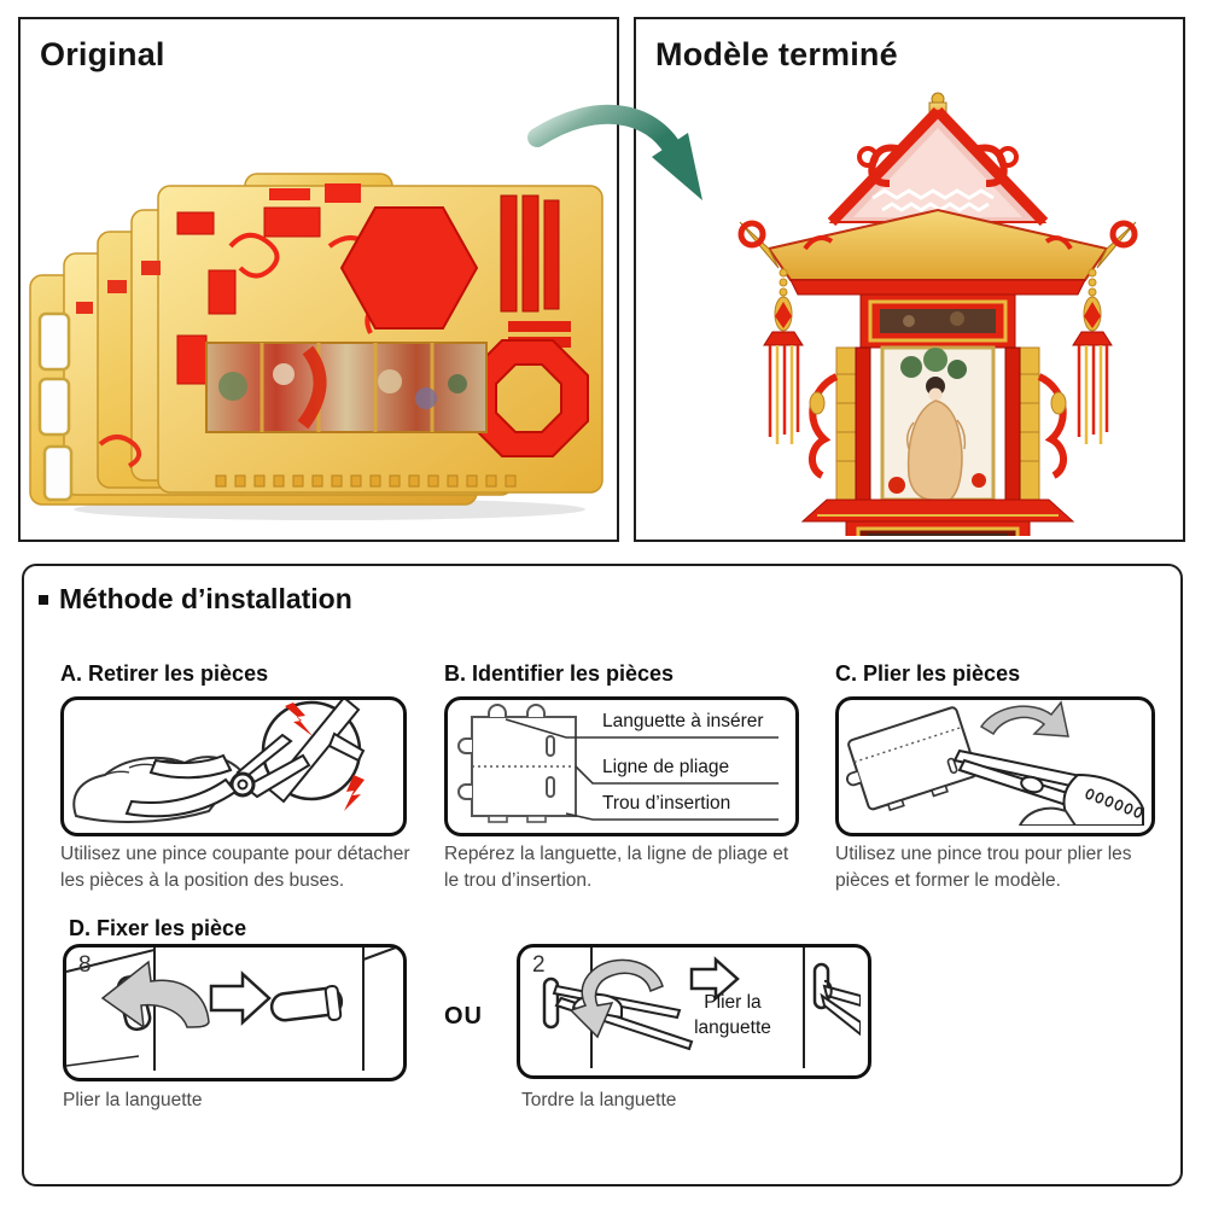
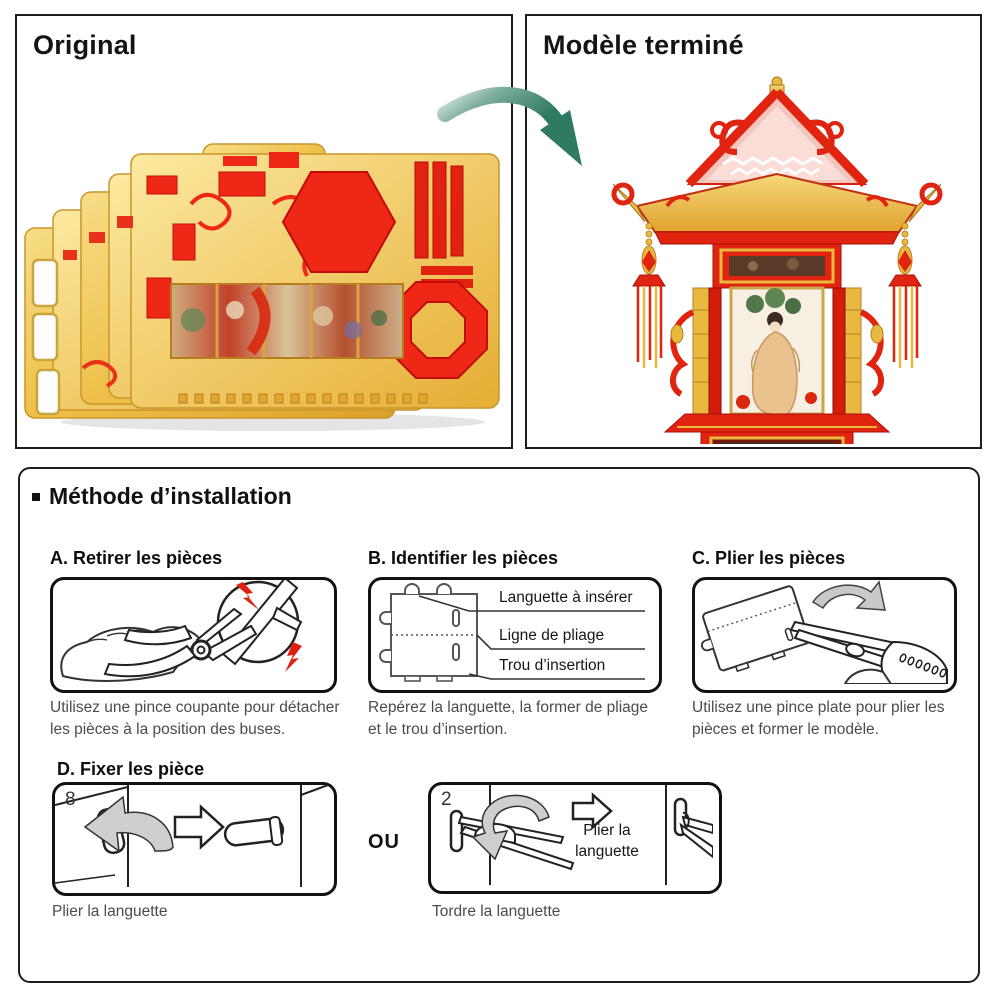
  Original
  Modèle terminé
  Méthode d’installation
  A. Retirer les pièces
  Utilisez une pince coupante pour détacher les pièces à la position des buses.
  B. Identifier les pièces
  Languette à insérer
  Ligne de pliage
  Trou d’insertion
- Repérez la languette, la ligne de pliage et le trou d’insertion.
+ Repérez la languette, la former de pliage et le trou d’insertion.
  C. Plier les pièces
- Utilisez une pince trou pour plier les pièces et former le modèle.
+ Utilisez une pince plate pour plier les pièces et former le modèle.
  D. Fixer les pièce
  8
  Plier la languette
  OU
  2
  Plier la languette
  Tordre la languette
